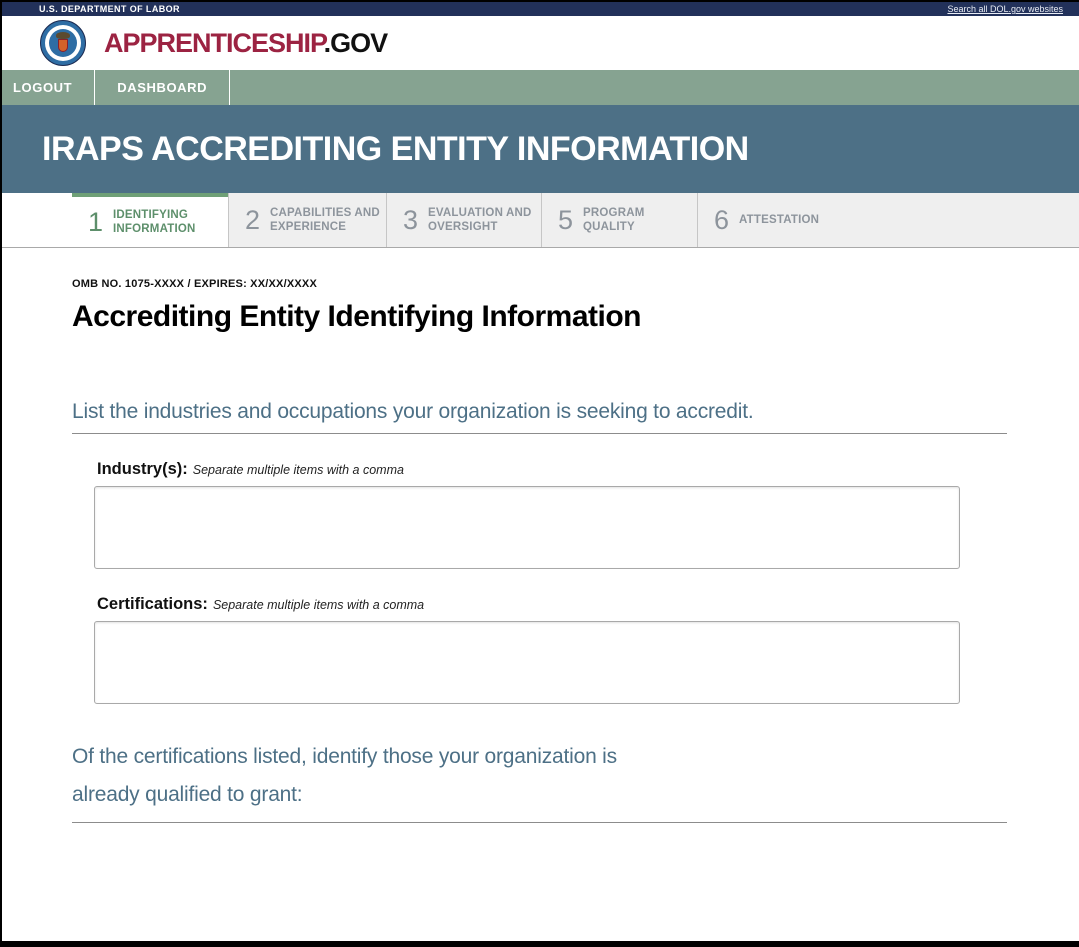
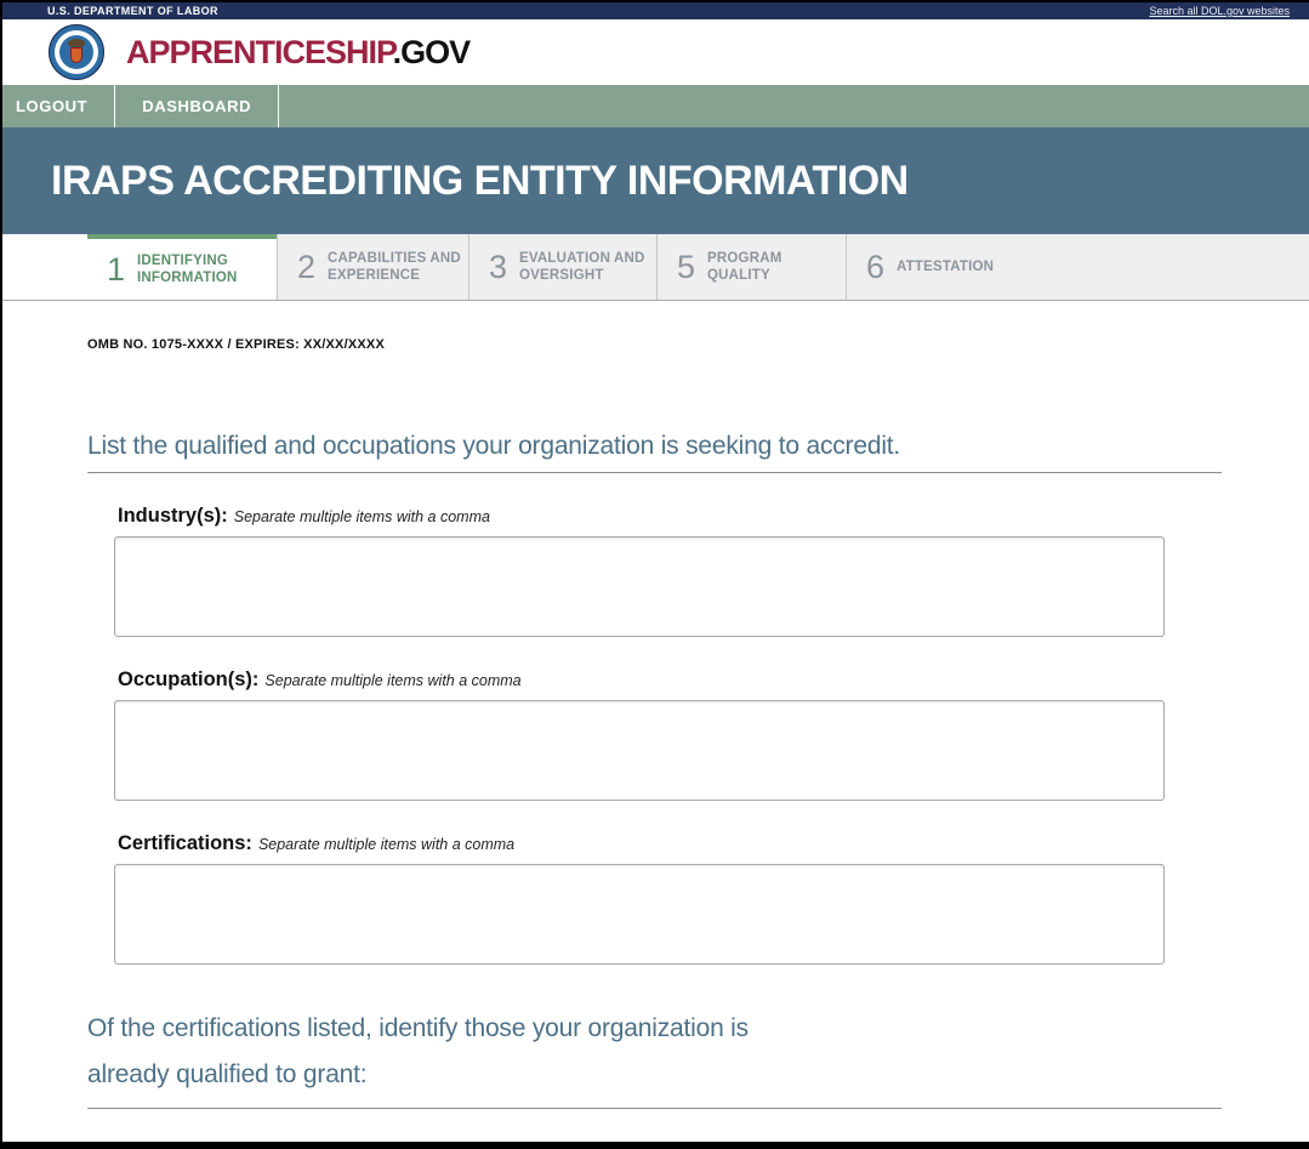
  U.S. DEPARTMENT OF LABOR
  Search all DOL.gov websites
  APPRENTICESHIP.GOV
  LOGOUT
  DASHBOARD
  IRAPS ACCREDITING ENTITY INFORMATION
  1
  IDENTIFYING INFORMATION
  2
  CAPABILITIES AND EXPERIENCE
  3
  EVALUATION AND OVERSIGHT
  5
  PROGRAM QUALITY
  6
  ATTESTATION
  OMB NO. 1075-XXXX / EXPIRES: XX/XX/XXXX
- Accrediting Entity Identifying Information
- List the industries and occupations your organization is seeking to accredit.
+ List the qualified and occupations your organization is seeking to accredit.
  Industry(s): Separate multiple items with a comma
+ Occupation(s): Separate multiple items with a comma
  Certifications: Separate multiple items with a comma
  Of the certifications listed, identify those your organization is already qualified to grant:
